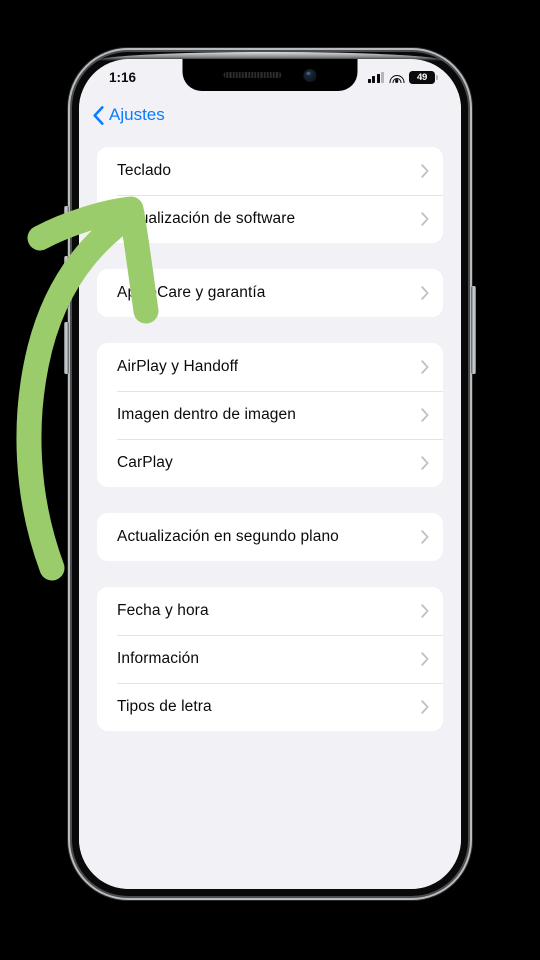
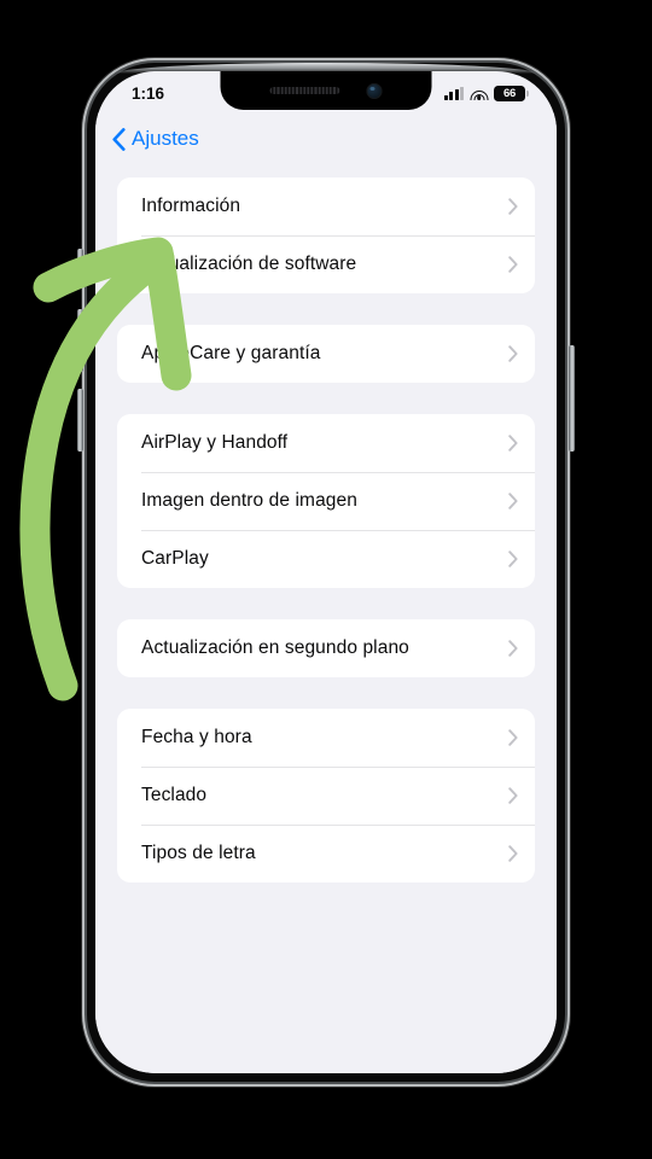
  1:16
- 49
+ 66
  Ajustes
- Teclado
+ Información
  alización de software
  ACare y garantía
  AirPlay y Handoff
  Imagen dentro de imagen
  CarPlay
  Actualización en segundo plano
  Fecha y hora
- Información
+ Teclado
  Tipos de letra
